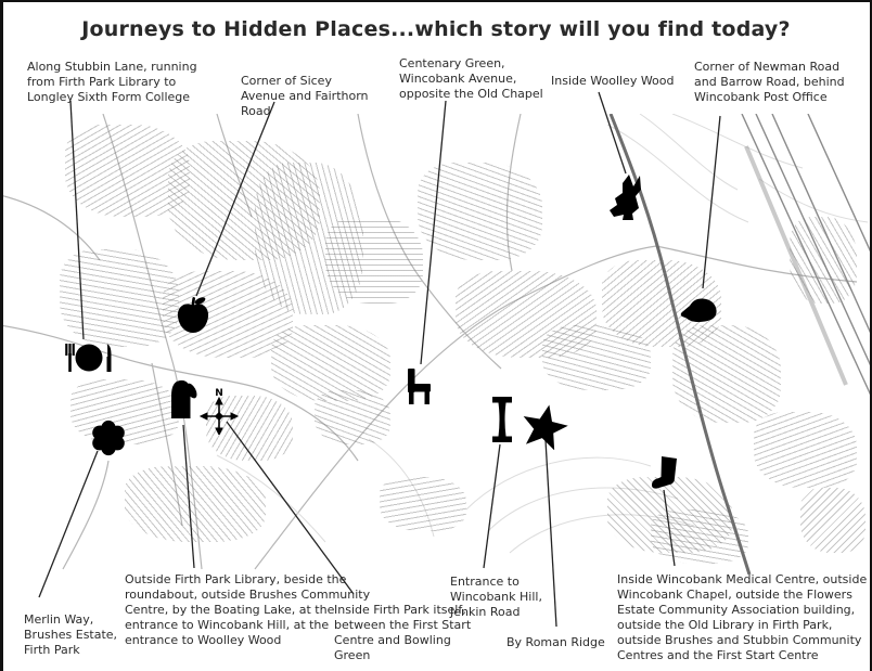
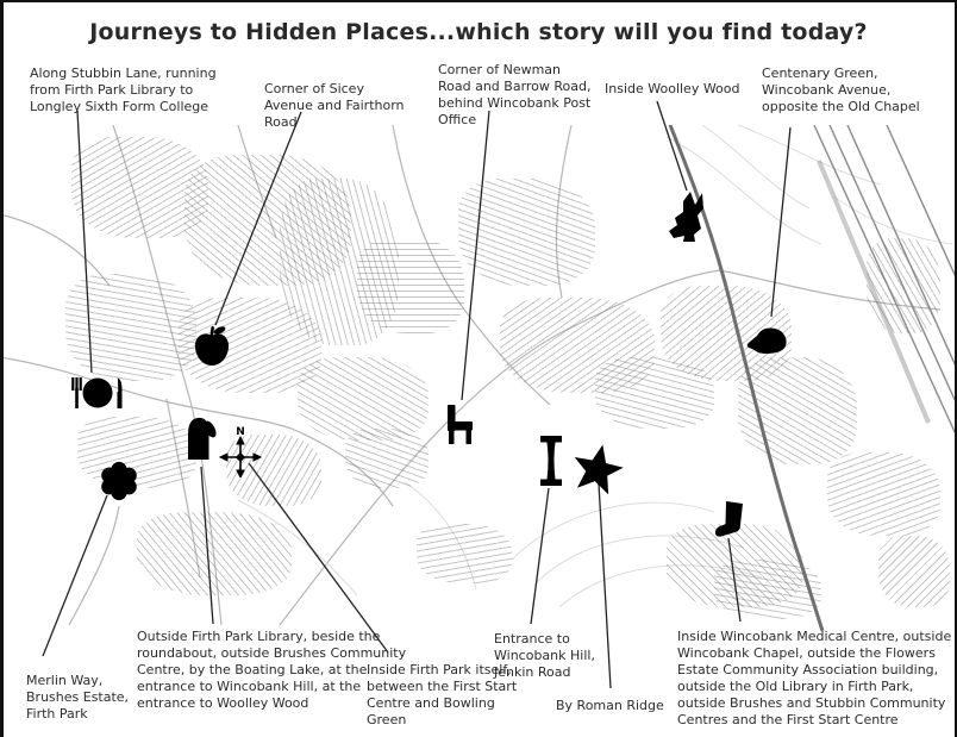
  Journeys to Hidden Places...which story will you find today?
  N
  Along Stubbin Lane, running from Firth Park Library to Longley Sixth Form College
  Corner of Sicey Avenue and Fairthorn Road
- Centenary Green, Wincobank Avenue, opposite the Old Chapel
+ Corner of Newman Road and Barrow Road, behind Wincobank Post Office
  Inside Woolley Wood
- Corner of Newman Road and Barrow Road, behind Wincobank Post Office
+ Centenary Green, Wincobank Avenue, opposite the Old Chapel
  Merlin Way, Brushes Estate, Firth Park
  Outside Firth Park Library, beside the roundabout, outside Brushes Community Centre, by the Boating Lake, at the entrance to Wincobank Hill, at the entrance to Woolley Wood
  Inside Firth Park itself, between the First Start Centre and Bowling Green
  Entrance to Wincobank Hill, Jenkin Road
  By Roman Ridge
  Inside Wincobank Medical Centre, outside Wincobank Chapel, outside the Flowers Estate Community Association building, outside the Old Library in Firth Park, outside Brushes and Stubbin Community Centres and the First Start Centre
